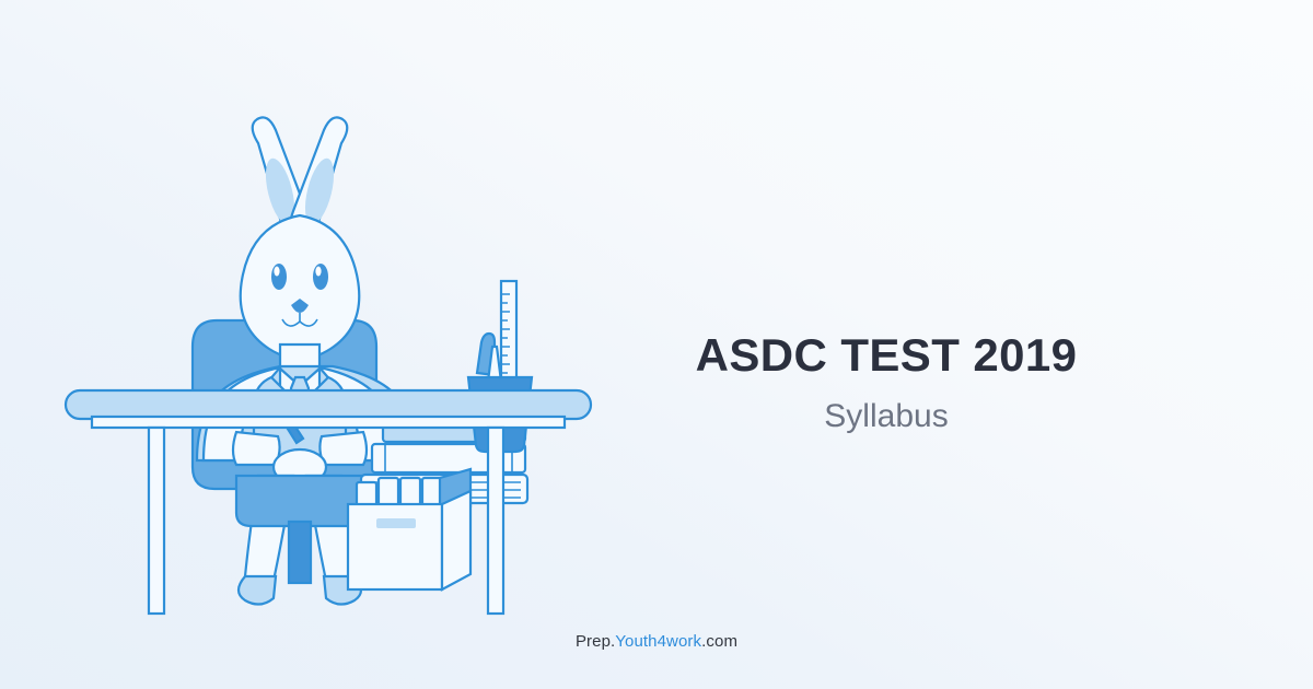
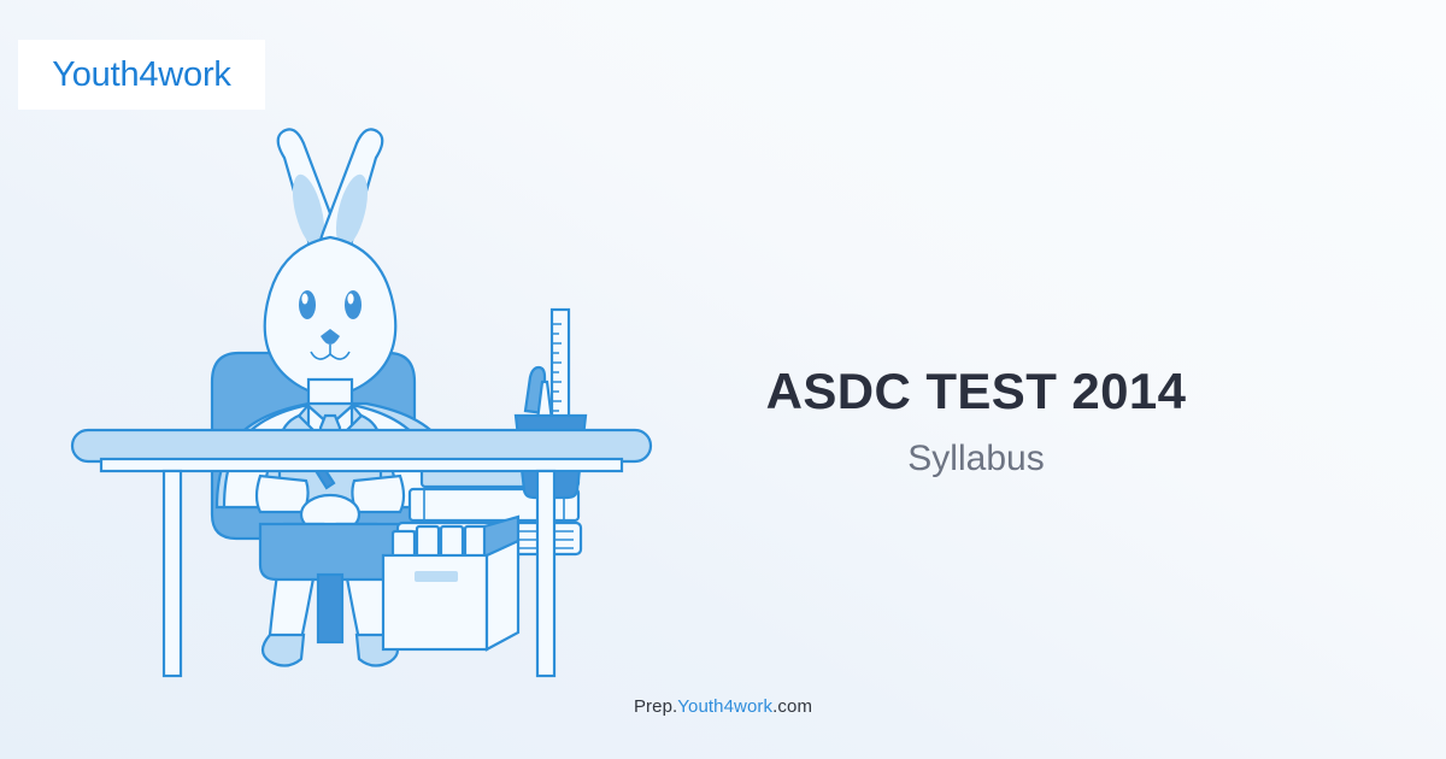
+ Youth4work
- ASDC TEST 2019
+ ASDC TEST 2014
  Syllabus
  Prep.Youth4work.com
